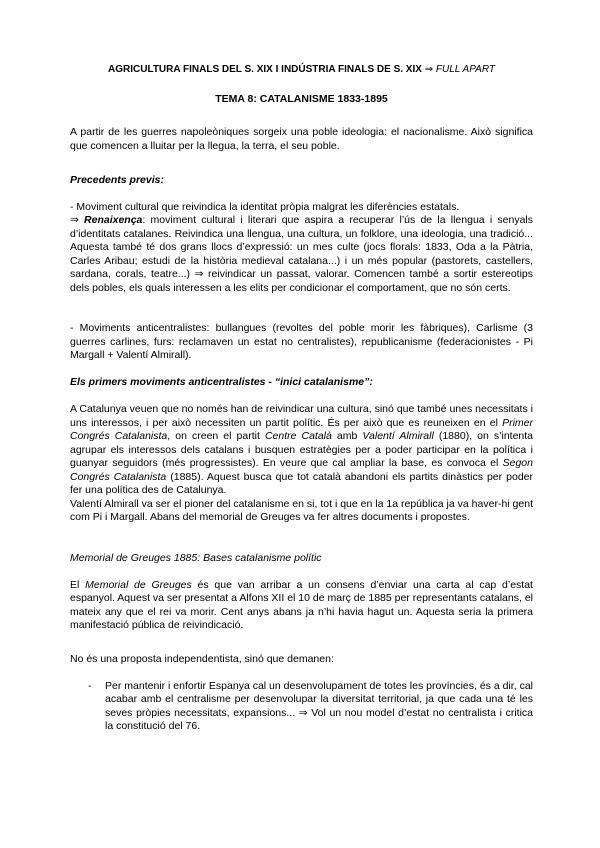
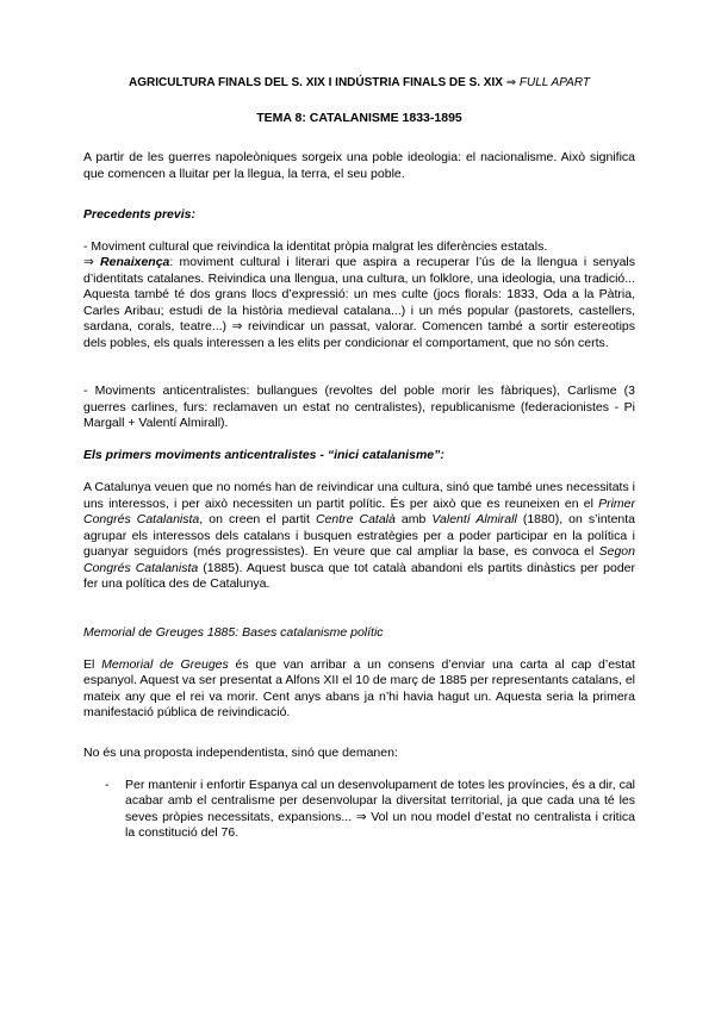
  AGRICULTURA FINALS DEL S. XIX I INDÚSTRIA FINALS DE S. XIX ⇒ FULL APART
  TEMA 8: CATALANISME 1833-1895
  A partir de les guerres napoleòniques sorgeix una poble ideologia: el nacionalisme. Això significa que comencen a lluitar per la llegua, la terra, el seu poble.
  Precedents previs:
  - Moviment cultural que reivindica la identitat pròpia malgrat les diferències estatals.
  ⇒ Renaixença: moviment cultural i literari que aspira a recuperar l’ús de la llengua i senyals d’identitats catalanes. Reivindica una llengua, una cultura, un folklore, una ideologia, una tradició... Aquesta també té dos grans llocs d’expressió: un mes culte (jocs florals: 1833, Oda a la Pàtria, Carles Aribau; estudi de la història medieval catalana...) i un més popular (pastorets, castellers, sardana, corals, teatre...) ⇒ reivindicar un passat, valorar. Comencen també a sortir estereotips dels pobles, els quals interessen a les elits per condicionar el comportament, que no són certs.
  - Moviments anticentralistes: bullangues (revoltes del poble morir les fàbriques), Carlisme (3 guerres carlines, furs: reclamaven un estat no centralistes), republicanisme (federacionistes - Pi Margall + Valentí Almirall).
  Els primers moviments anticentralistes - “inici catalanisme”:
  A Catalunya veuen que no només han de reivindicar una cultura, sinó que també unes necessitats i uns interessos, i per això necessiten un partit polític. És per això que es reuneixen en el Primer Congrés Catalanista, on creen el partit Centre Català amb Valentí Almirall (1880), on s’intenta agrupar els interessos dels catalans i busquen estratègies per a poder participar en la política i guanyar seguidors (més progressistes). En veure que cal ampliar la base, es convoca el Segon Congrés Catalanista (1885). Aquest busca que tot català abandoni els partits dinàstics per poder fer una política des de Catalunya.
- Valentí Almirall va ser el pioner del catalanisme en si, tot i que en la 1a república ja va haver-hi gent com Pi i Margall. Abans del memorial de Greuges va fer altres documents i propostes.
  Memorial de Greuges 1885: Bases catalanisme polític
  El Memorial de Greuges és que van arribar a un consens d’enviar una carta al cap d’estat espanyol. Aquest va ser presentat a Alfons XII el 10 de març de 1885 per representants catalans, el mateix any que el rei va morir. Cent anys abans ja n’hi havia hagut un. Aquesta seria la primera manifestació pública de reivindicació.
  No és una proposta independentista, sinó que demanen:
  -
  Per mantenir i enfortir Espanya cal un desenvolupament de totes les províncies, és a dir, cal acabar amb el centralisme per desenvolupar la diversitat territorial, ja que cada una té les seves pròpies necessitats, expansions... ⇒ Vol un nou model d’estat no centralista i critica la constitució del 76.
